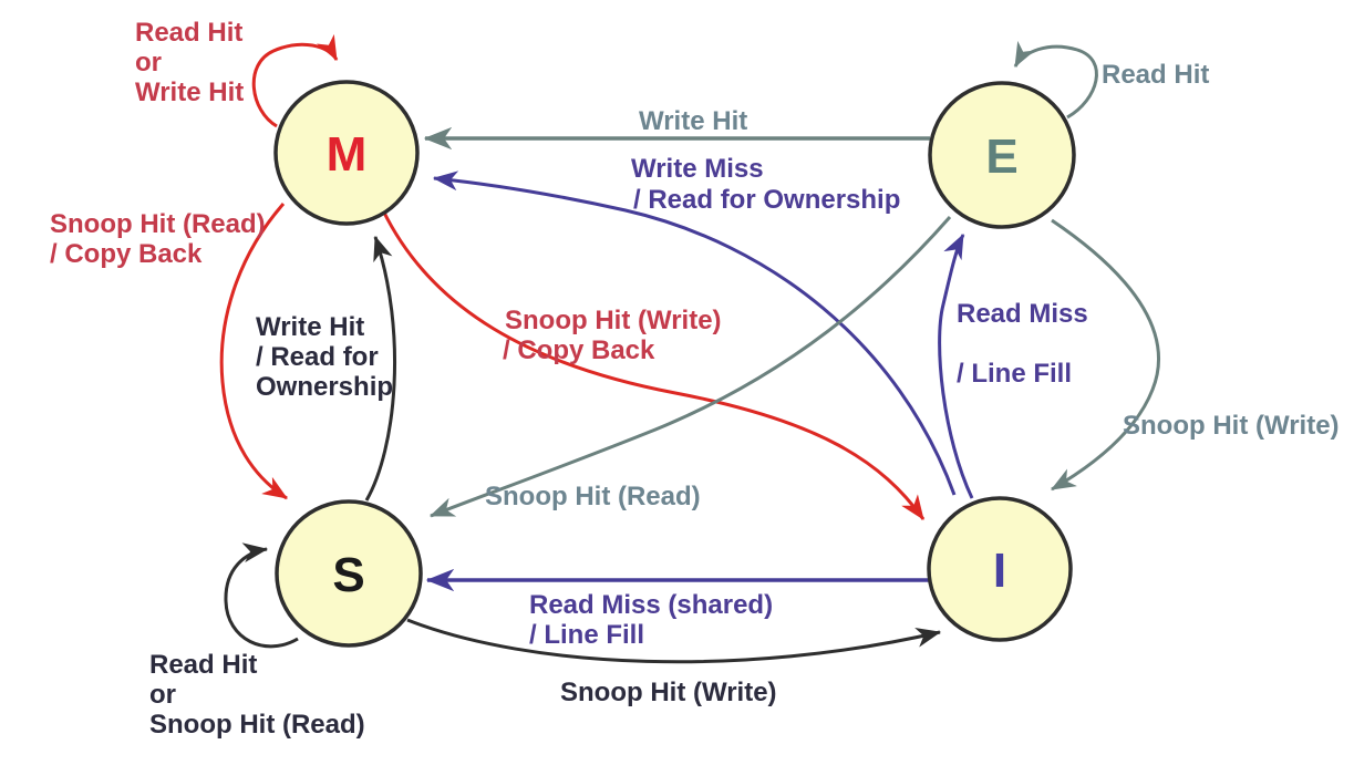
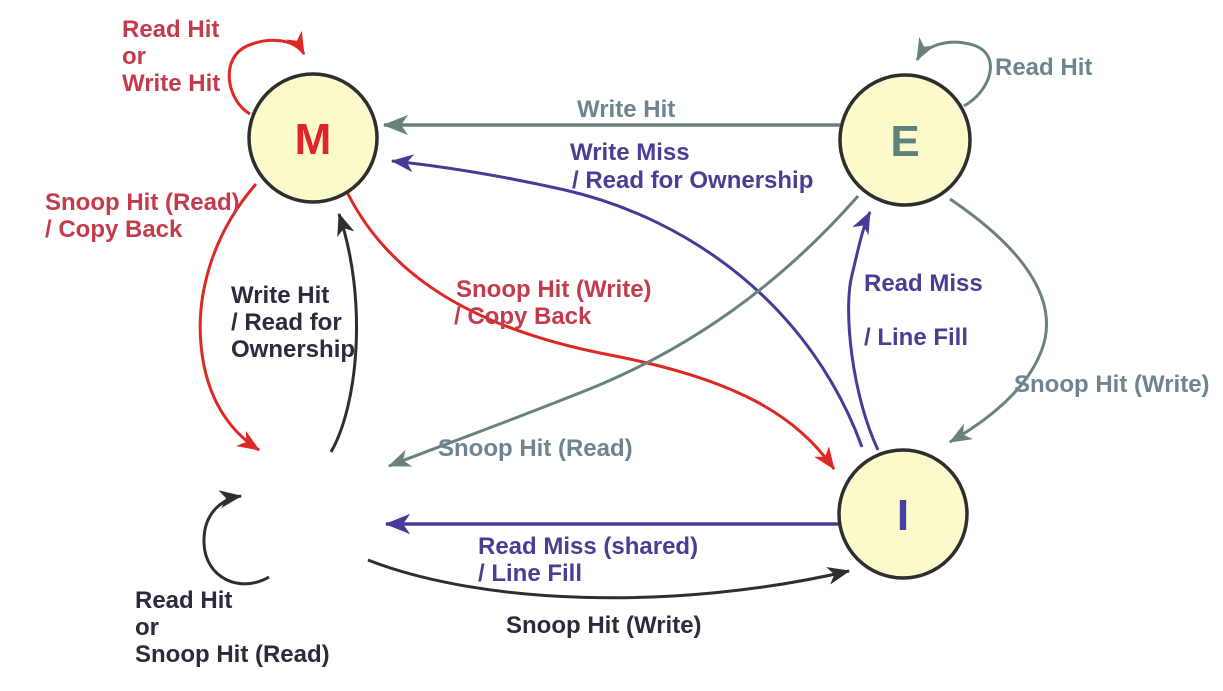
  M
  E
- S
  I
  Read Hit
  or
  Write Hit
  Write Hit
  Write Miss
  / Read for Ownership
  Read Hit
  Snoop Hit (Read)
  / Copy Back
  Write Hit
  / Read for
  Ownership
  Snoop Hit (Write)
  / Copy Back
  Read Miss
  / Line Fill
  Snoop Hit (Write)
  Snoop Hit (Read)
  Read Miss (shared)
  / Line Fill
  Snoop Hit (Write)
  Read Hit
  or
  Snoop Hit (Read)
